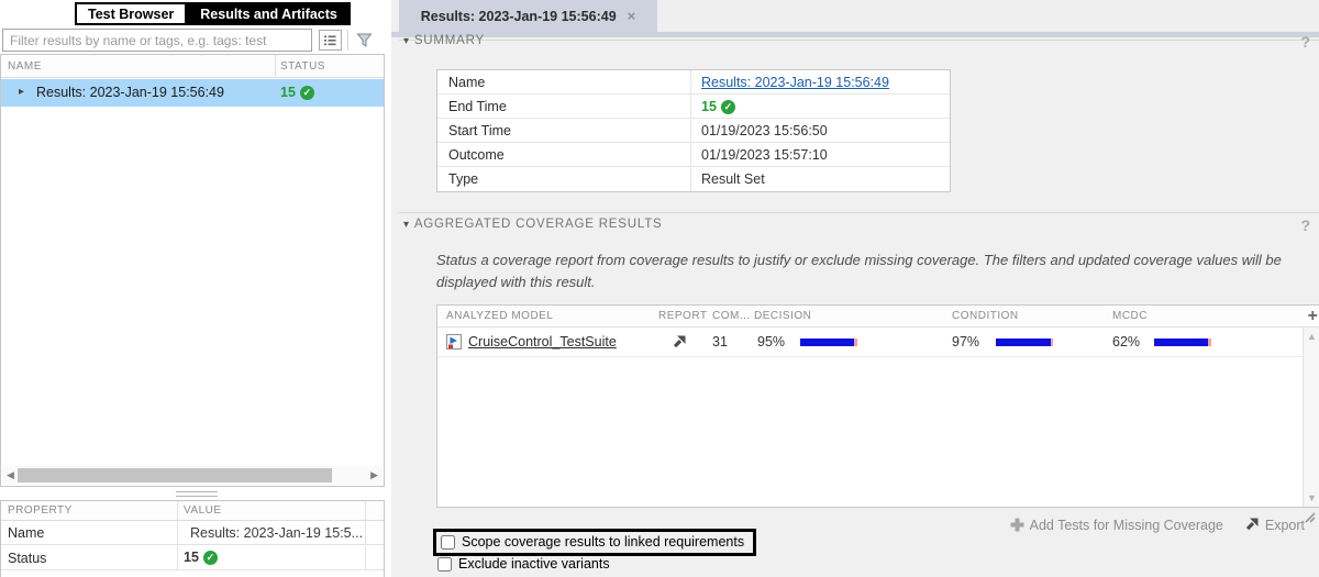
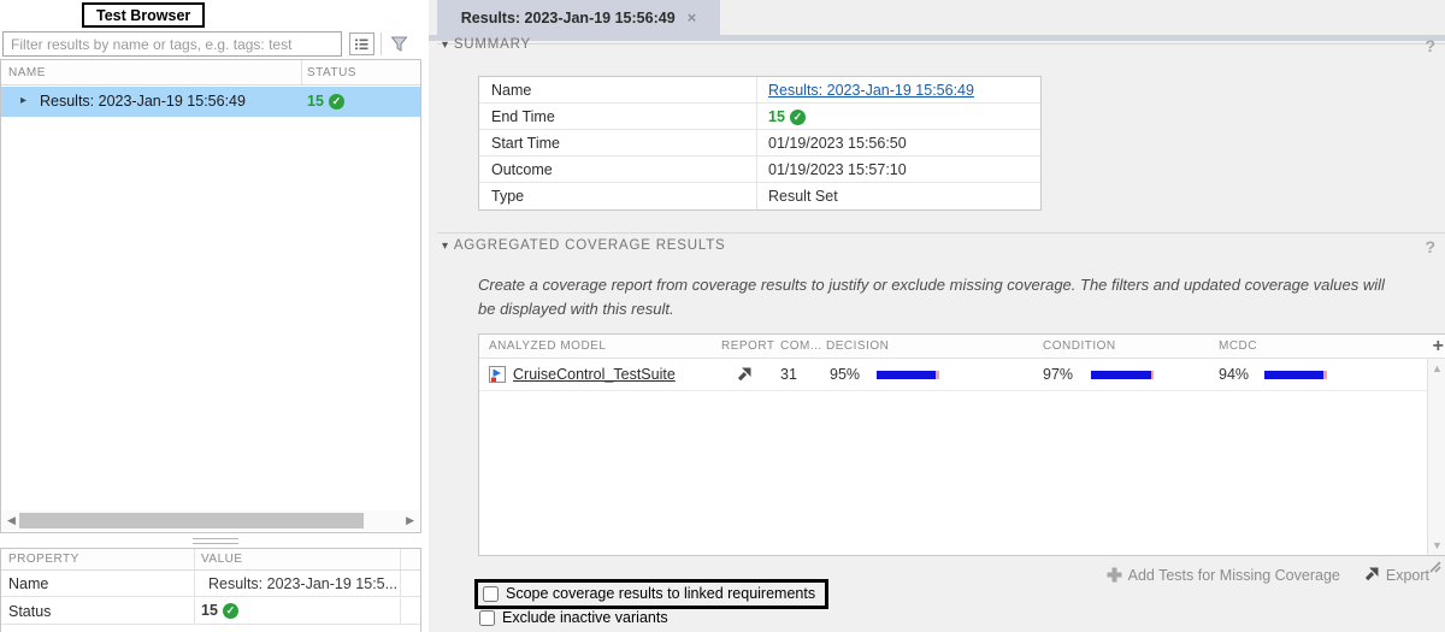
  Test Browser
- Results and Artifacts
  Filter results by name or tags, e.g. tags: test
  NAME
  STATUS
  ▸
  Results: 2023-Jan-19 15:56:49
  15
  ✓
  ◀
  ▶
  PROPERTY
  VALUE
  Name
  Results: 2023-Jan-19 15:5...
  Status
  15
  ✓
  Results: 2023-Jan-19 15:56:49
  ×
  ▾ SUMMARY
  ?
  Name
  Results: 2023-Jan-19 15:56:49
  End Time
  15
  ✓
  Start Time
  01/19/2023 15:56:50
  Outcome
  01/19/2023 15:57:10
  Type
  Result Set
  ▾ AGGREGATED COVERAGE RESULTS
  ?
- Status a coverage report from coverage results to justify or exclude missing coverage. The filters and updated coverage values will be displayed with this result.
+ Create a coverage report from coverage results to justify or exclude missing coverage. The filters and updated coverage values will be displayed with this result.
  ANALYZED MODEL
  REPORT
  COM...
  DECISION
  CONDITION
  MCDC
  +
  CruiseControl_TestSuite
  31
  95%
  97%
- 62%
+ 94%
  ▲
  ▼
  Scope coverage results to linked requirements
  Exclude inactive variants
  Add Tests for Missing Coverage
  Export
